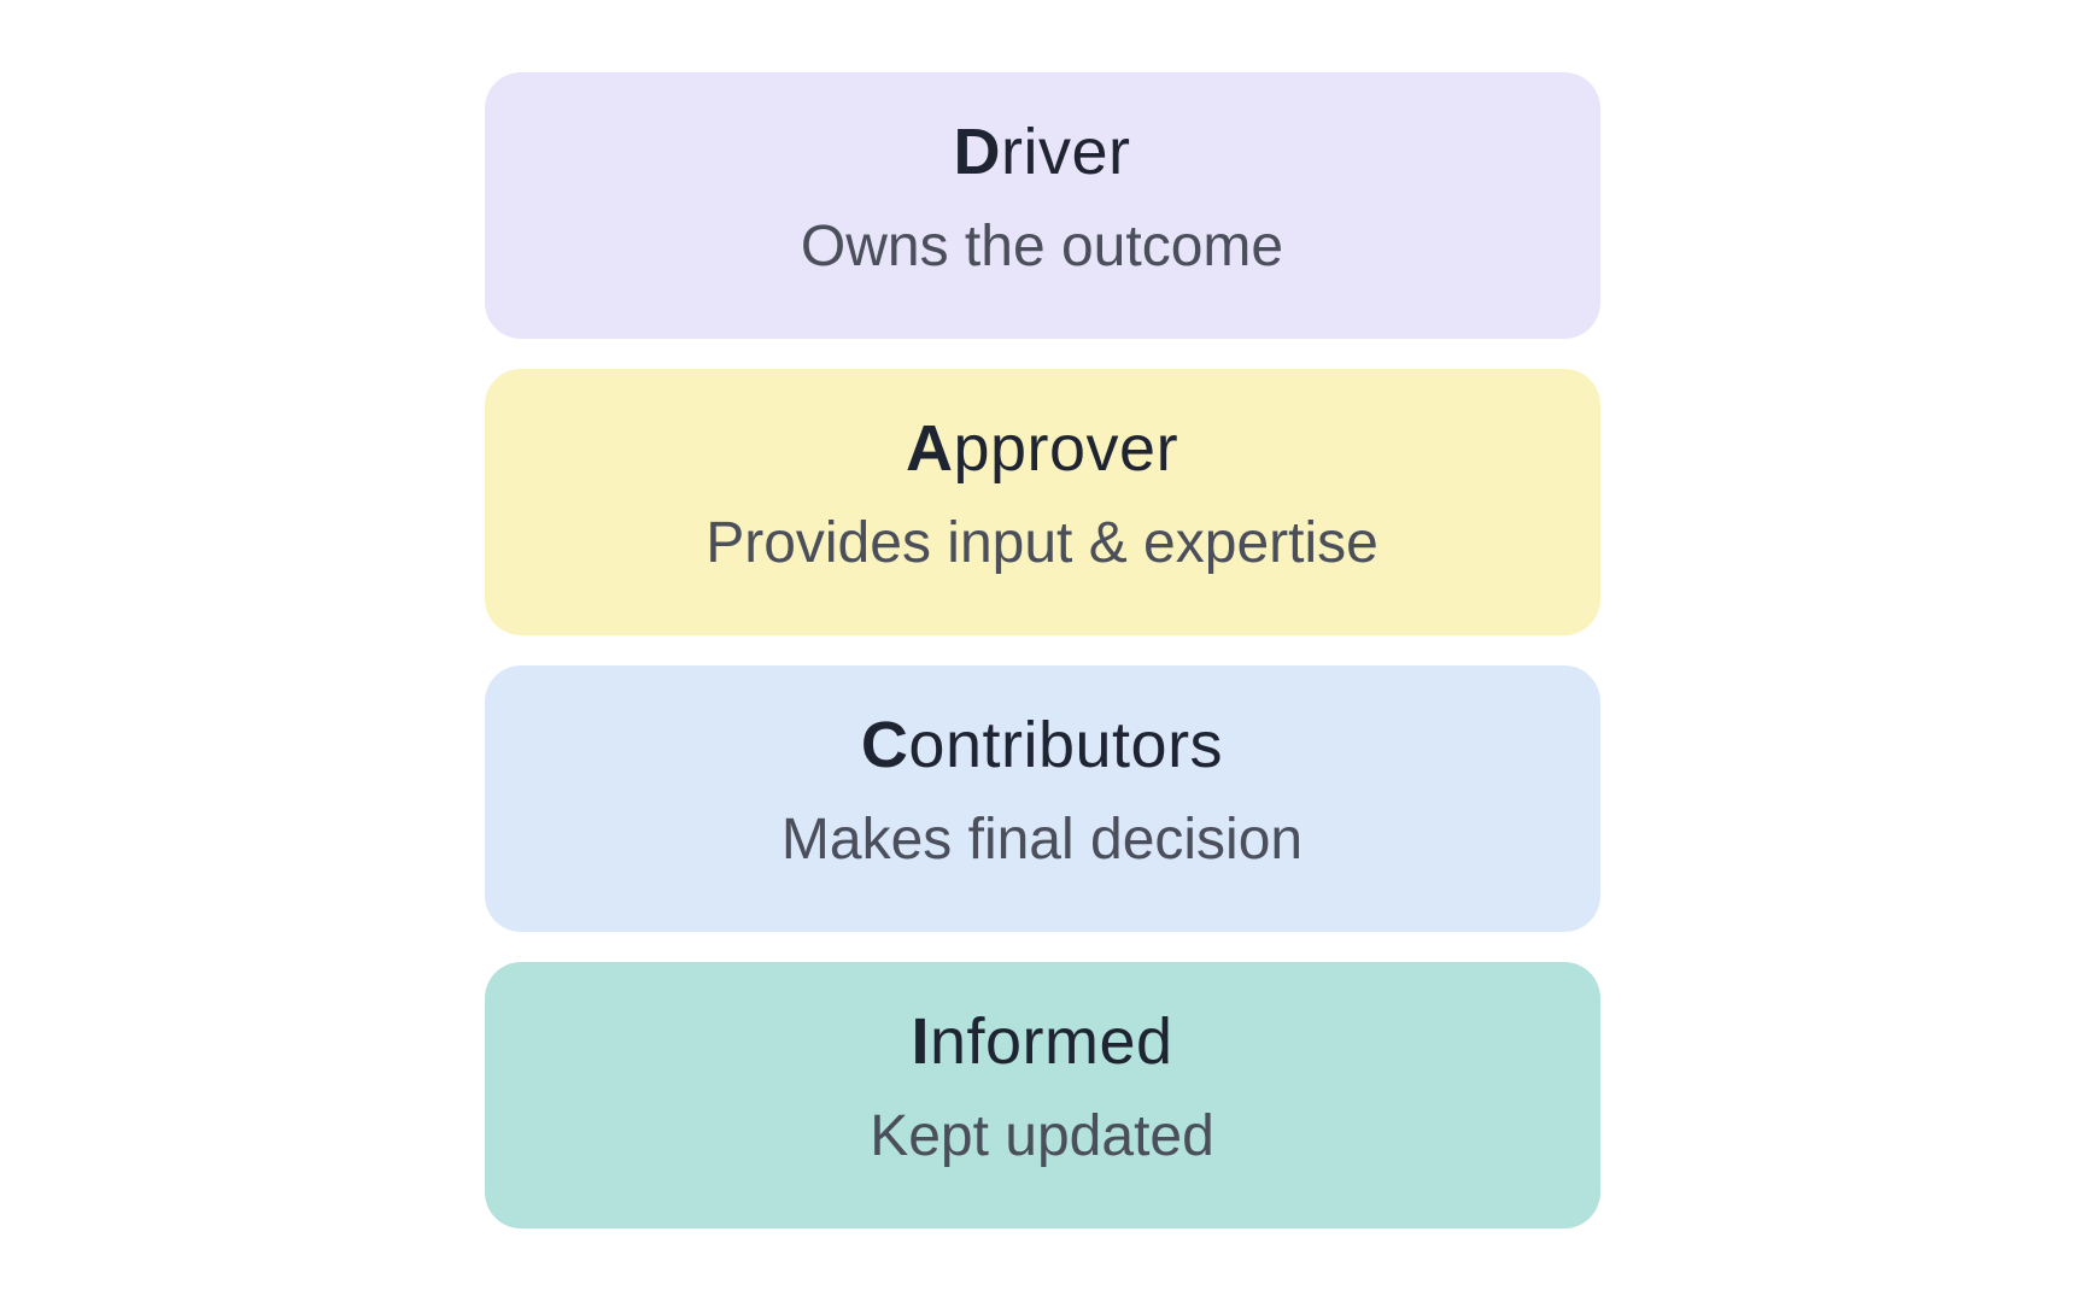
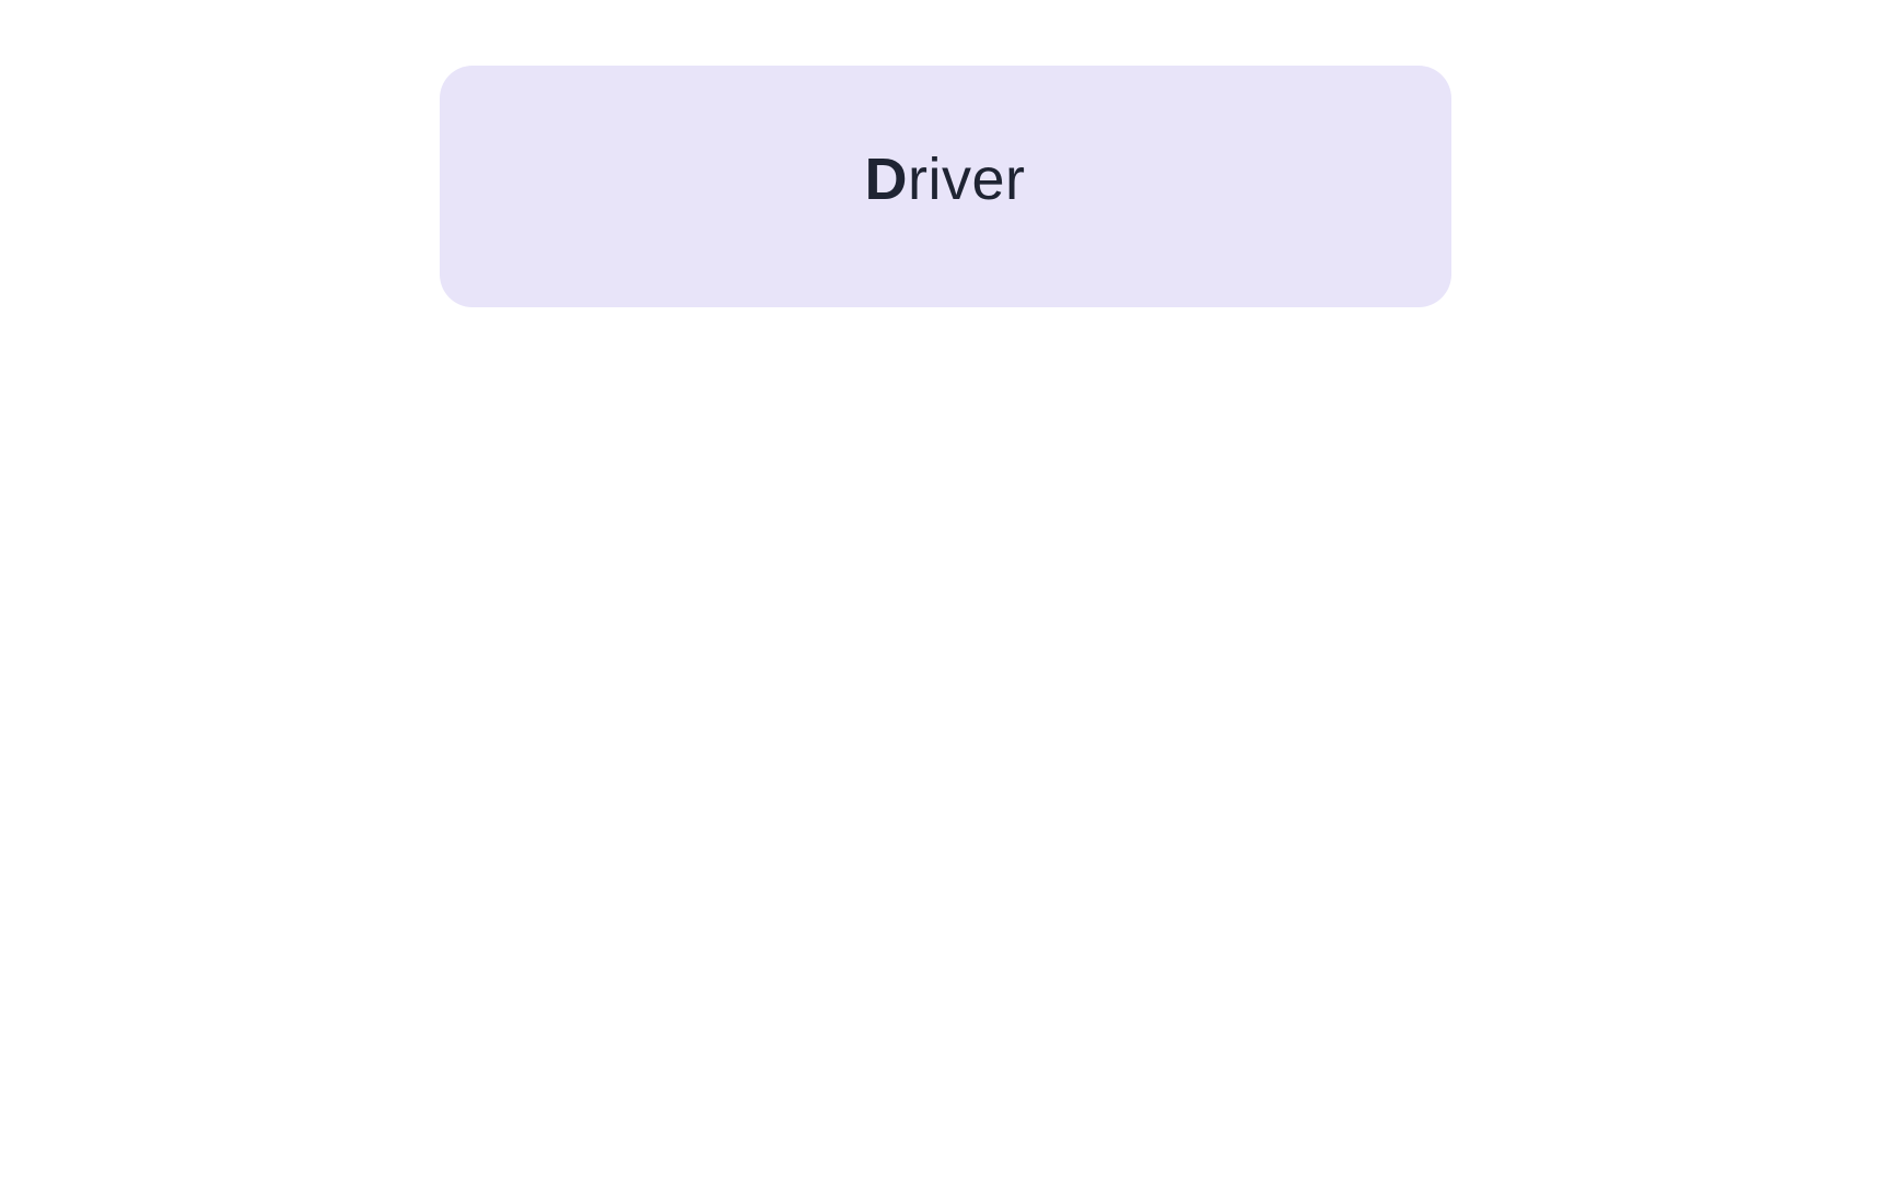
  Driver
- Owns the outcome
- Approver
- Provides input & expertise
- Contributors
- Makes final decision
- Informed
- Kept updated
